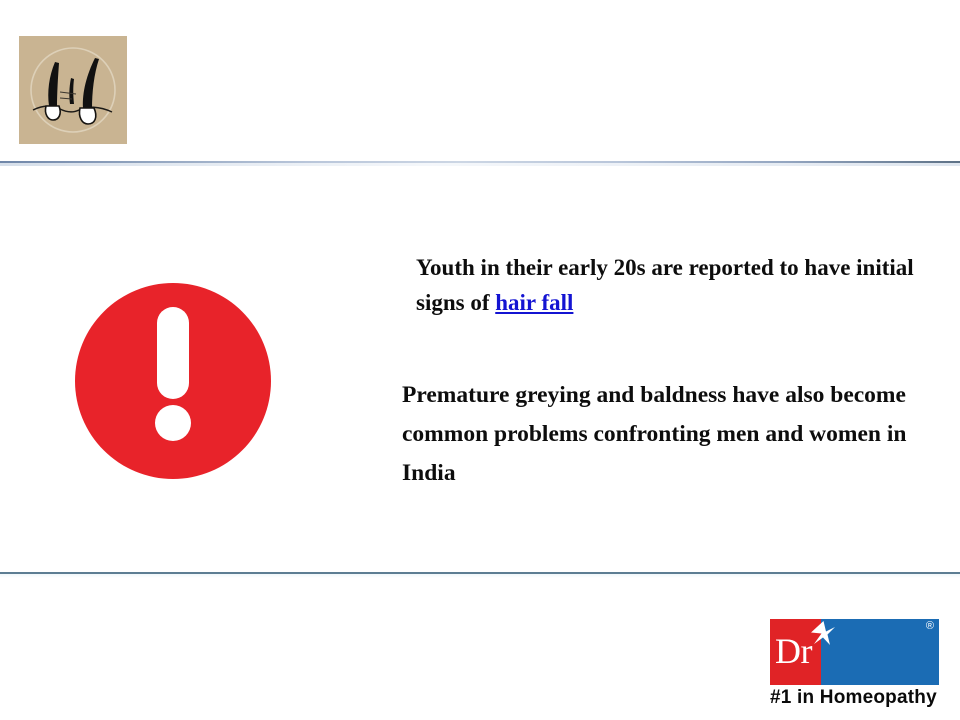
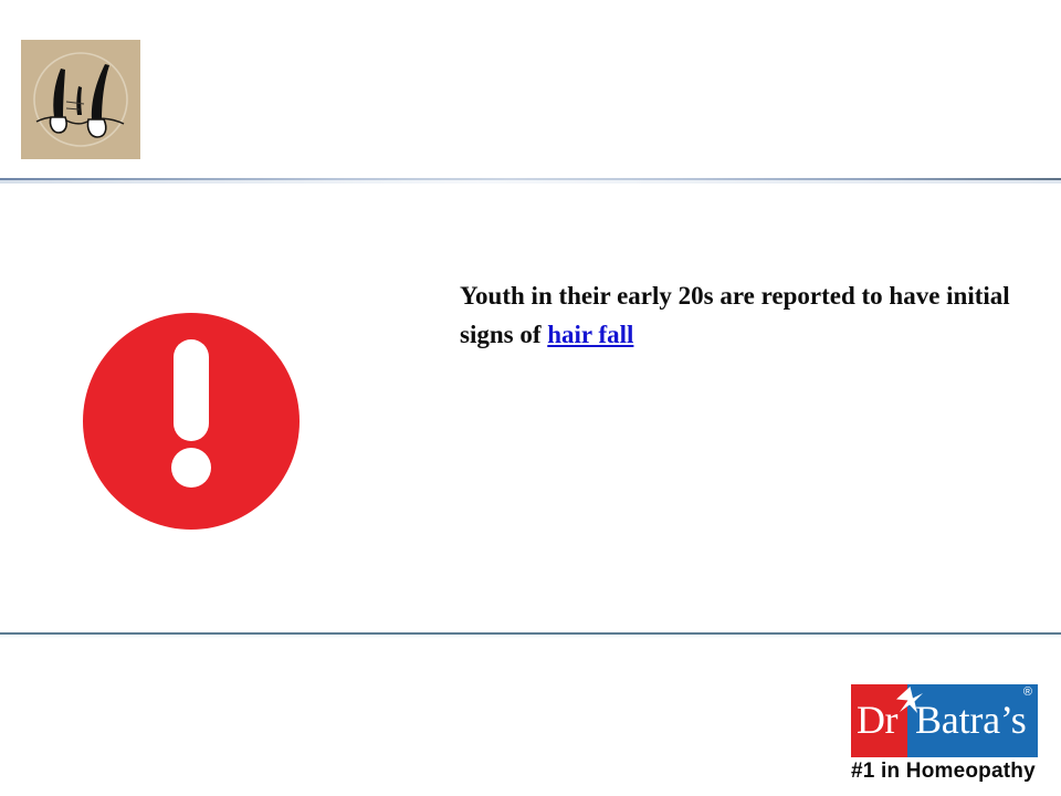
  Youth in their early 20s are reported to have initial signs of hair fall
- Premature greying and baldness have also become common problems confronting men and women in India
  Dr
+ Batra’s
  ®
  #1 in Homeopathy
